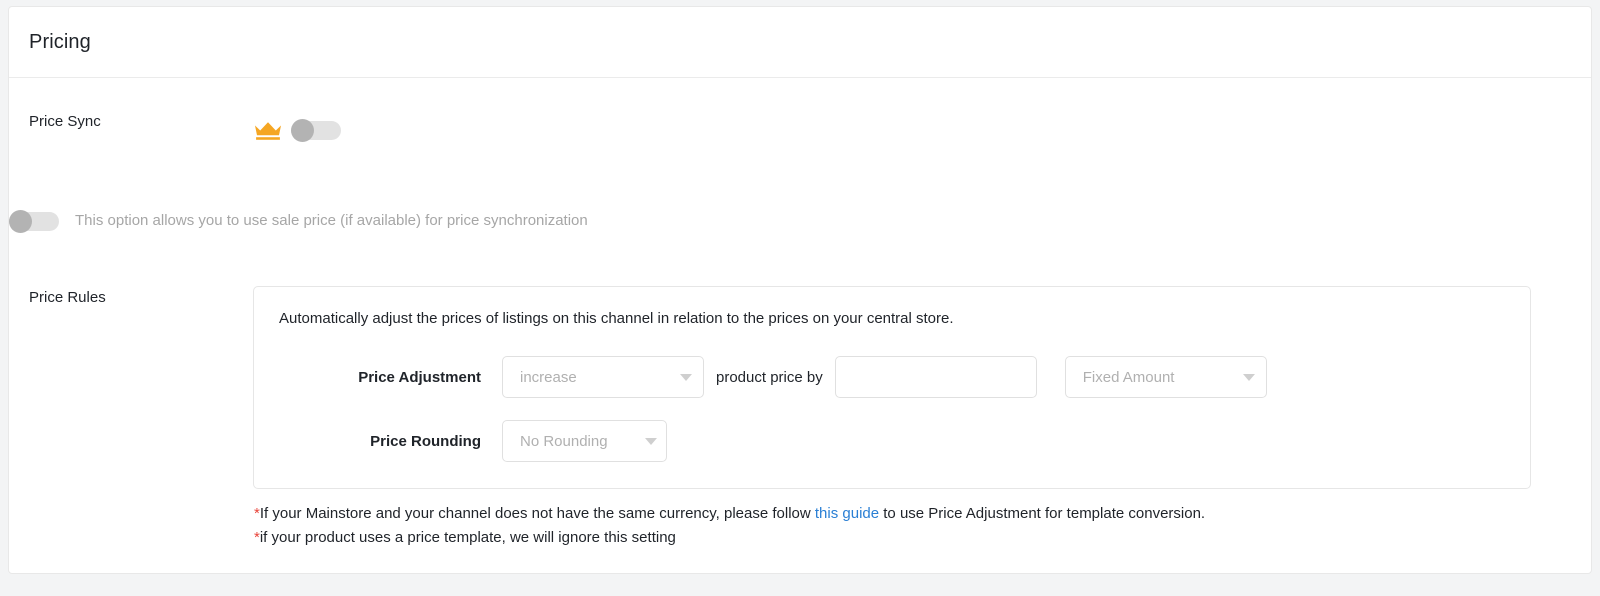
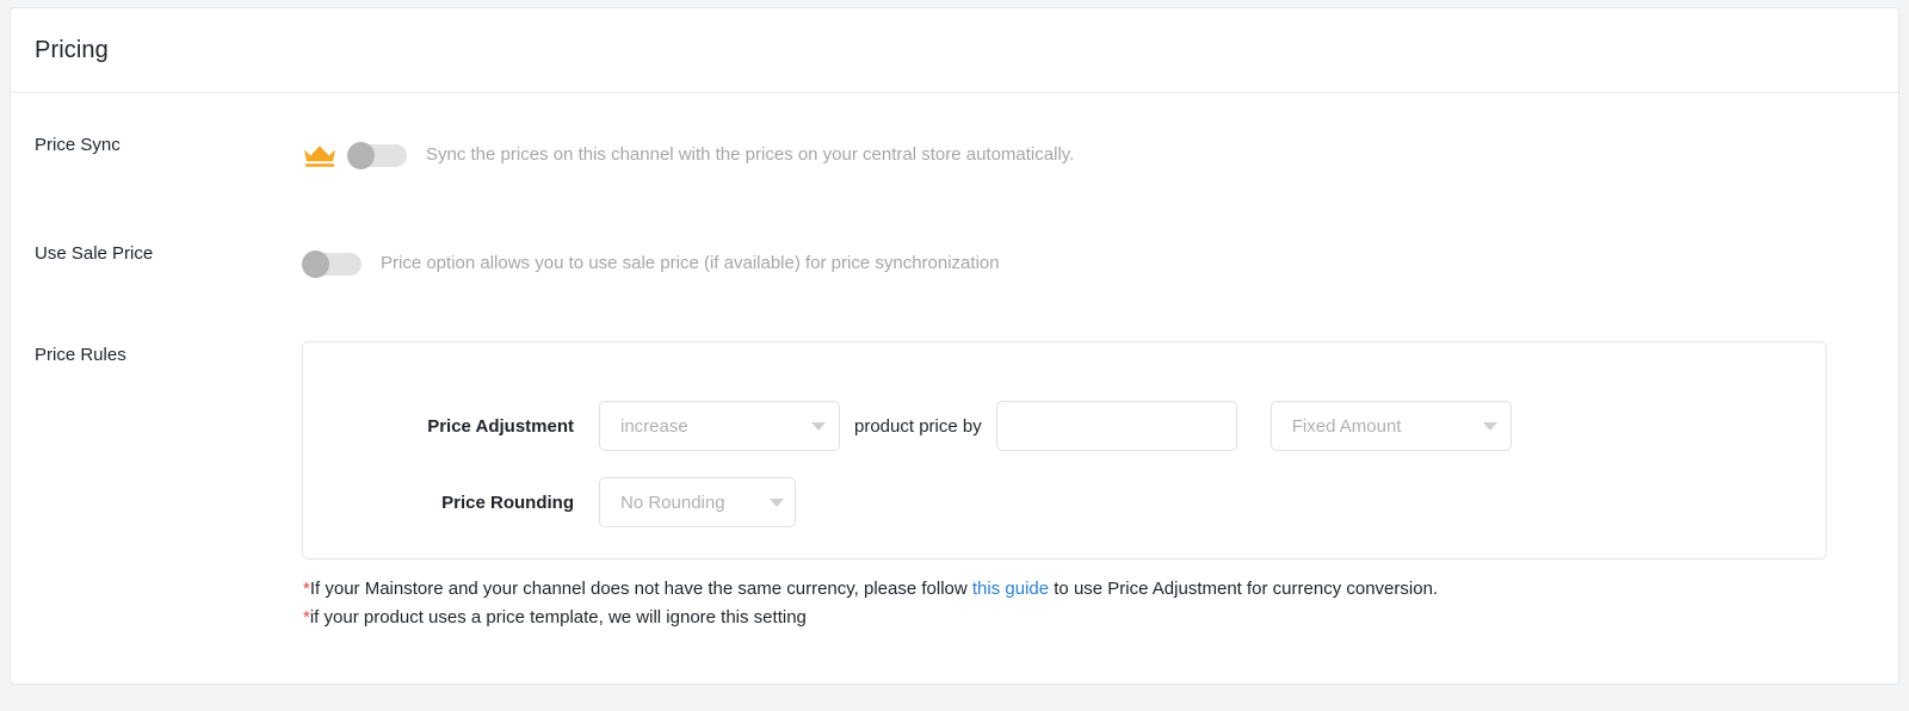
  Pricing
  Price Sync
+ Sync the prices on this channel with the prices on your central store automatically.
+ Use Sale Price
- This option allows you to use sale price (if available) for price synchronization
+ Price option allows you to use sale price (if available) for price synchronization
  Price Rules
- Automatically adjust the prices of listings on this channel in relation to the prices on your central store.
  Price Adjustment
  increase
  product price by
  Fixed Amount
  Price Rounding
  No Rounding
- *If your Mainstore and your channel does not have the same currency, please follow this guide to use Price Adjustment for template conversion.
+ *If your Mainstore and your channel does not have the same currency, please follow this guide to use Price Adjustment for currency conversion.
  *if your product uses a price template, we will ignore this setting
